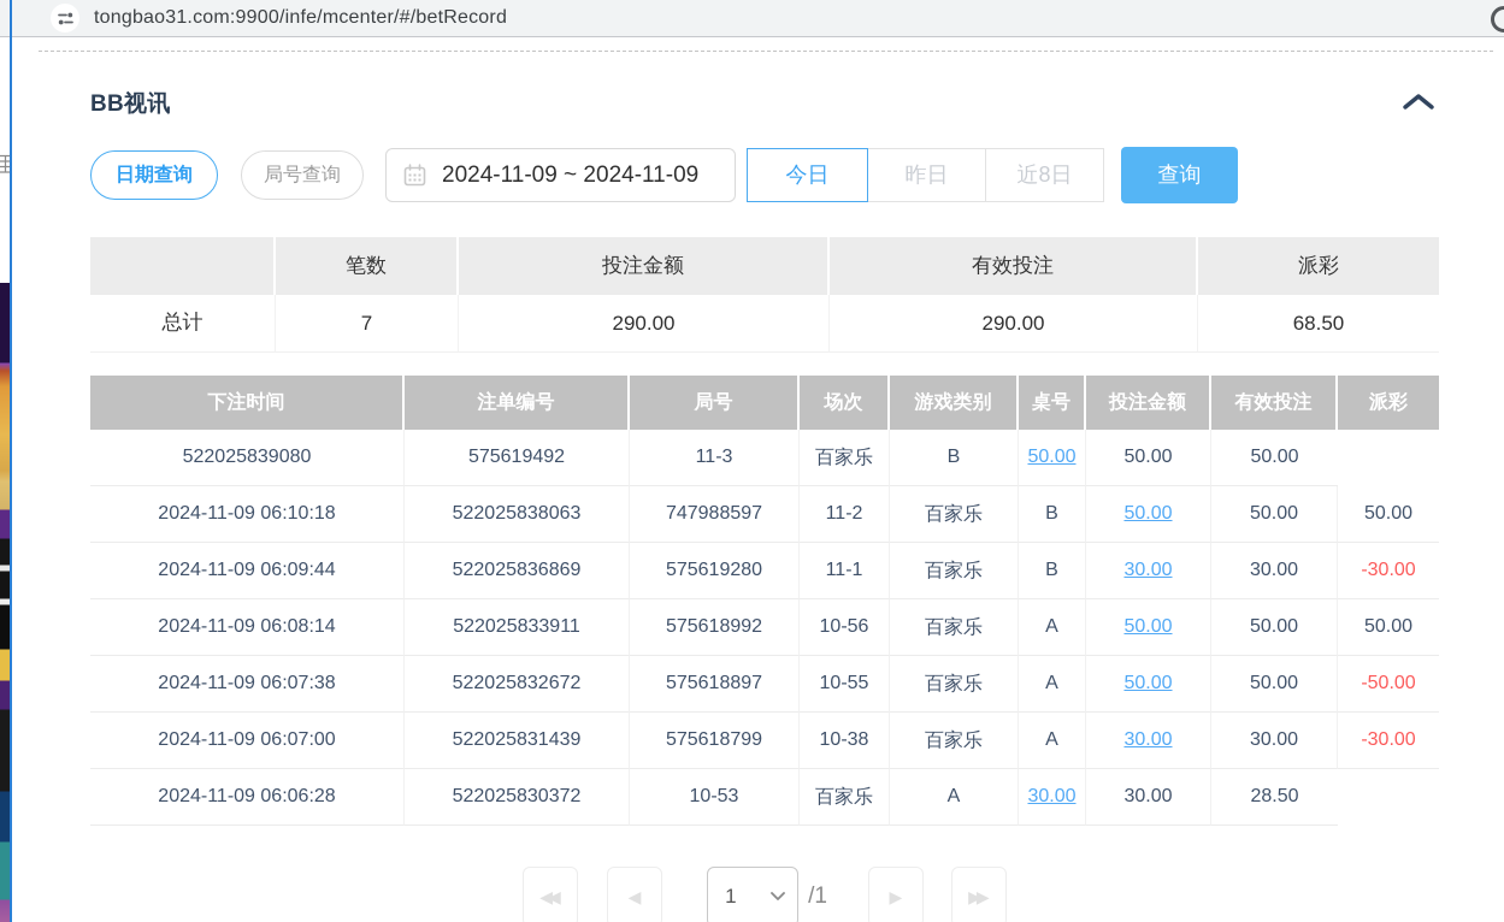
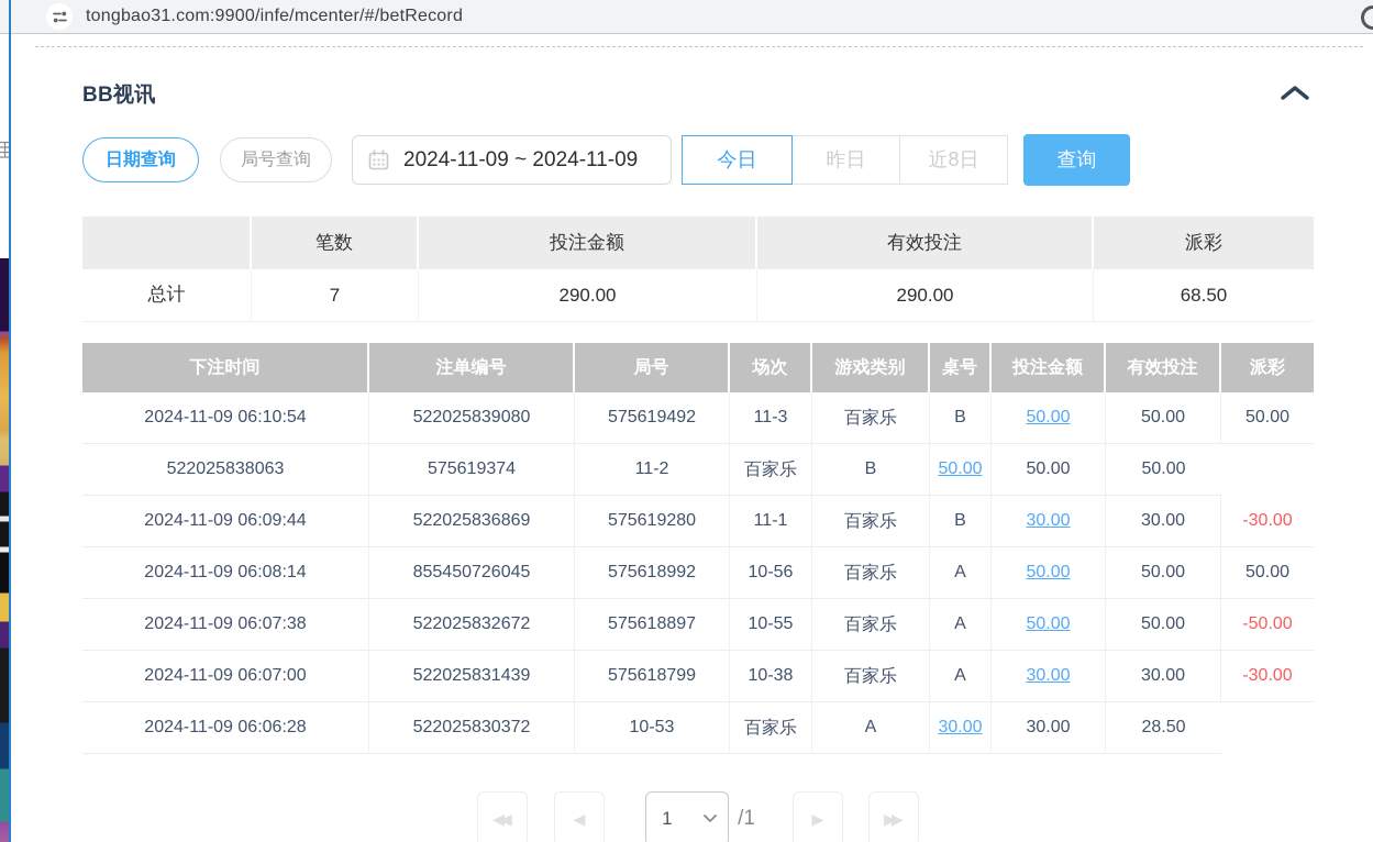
  tongbao31.com:9900/infe/mcenter/#/betRecord
  BB视讯
  日期查询
  局号查询
  2024-11-09 ~ 2024-11-09
  今日
  昨日
  近8日
  查询
  笔数
  投注金额
  有效投注
  派彩
  总计
  7
  290.00
  290.00
  68.50
  下注时间
  注单编号
  局号
  场次
  游戏类别
  桌号
  投注金额
  有效投注
  派彩
+ 2024-11-09 06:10:54
  522025839080
  575619492
  11-3
  百家乐
  B
  50.00
  50.00
  50.00
- 2024-11-09 06:10:18
  522025838063
- 747988597
+ 575619374
  11-2
  百家乐
  B
  50.00
  50.00
  50.00
  2024-11-09 06:09:44
  522025836869
  575619280
  11-1
  百家乐
  B
  30.00
  30.00
  -30.00
  2024-11-09 06:08:14
- 522025833911
+ 855450726045
  575618992
  10-56
  百家乐
  A
  50.00
  50.00
  50.00
  2024-11-09 06:07:38
  522025832672
  575618897
  10-55
  百家乐
  A
  50.00
  50.00
  -50.00
  2024-11-09 06:07:00
  522025831439
  575618799
  10-38
  百家乐
  A
  30.00
  30.00
  -30.00
  2024-11-09 06:06:28
  522025830372
  10-53
  百家乐
  A
  30.00
  30.00
  28.50
  ◀◀
  ◀
  1
  /1
  ▶
  ▶▶
